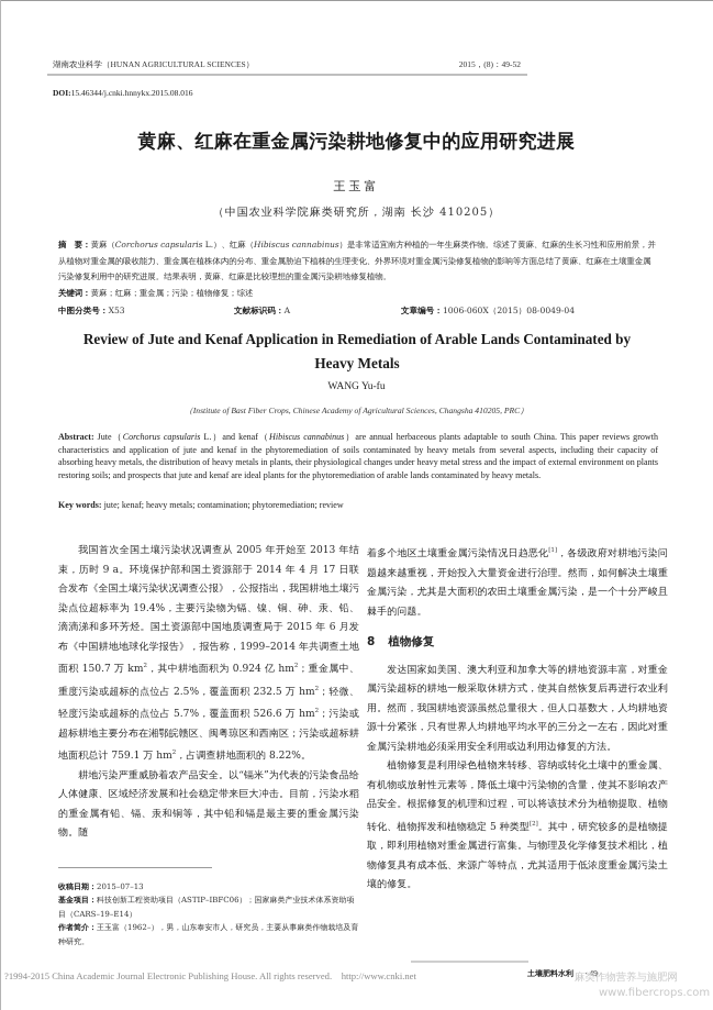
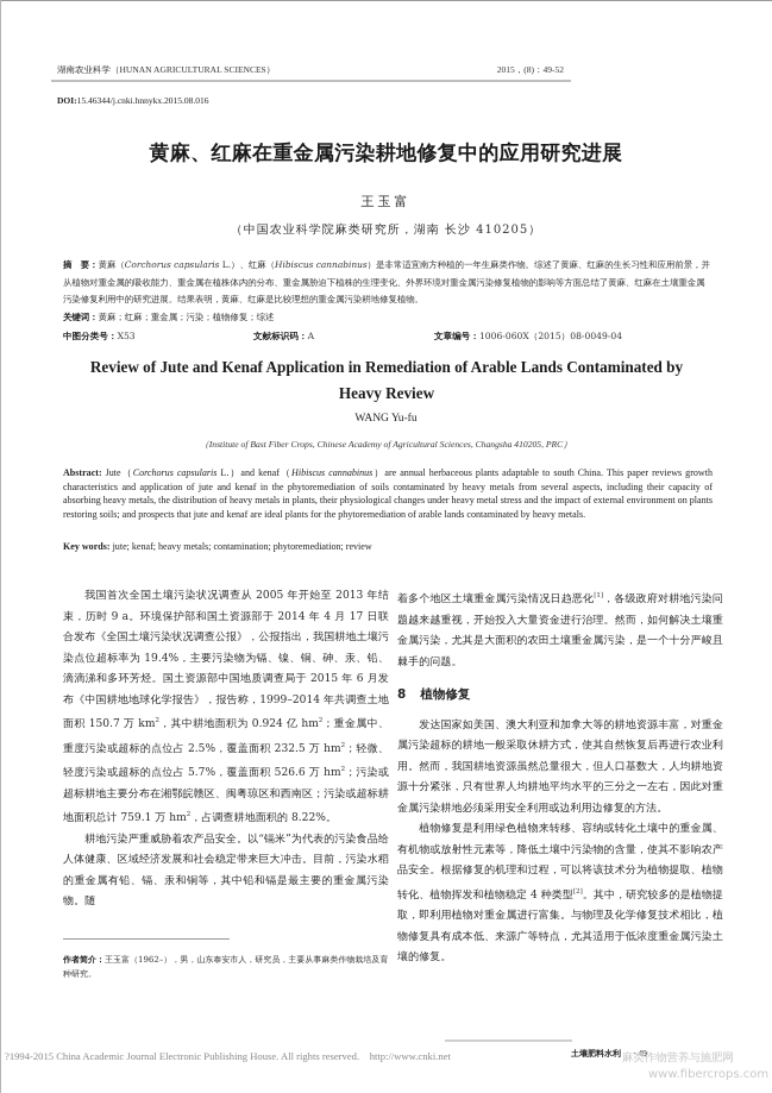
  湖南农业科学（HUNAN AGRICULTURAL SCIENCES）
  2015，(8)：49-52
  DOI:15.46344/j.cnki.hnnykx.2015.08.016
  黄麻、红麻在重金属污染耕地修复中的应用研究进展
  王玉富
  （中国农业科学院麻类研究所，湖南 长沙 410205）
  摘 要：黄麻（Corchorus capsularis L.）、红麻（Hibiscus cannabinus）是非常适宜南方种植的一年生麻类作物。综述了黄麻、红麻的生长习性和应用前景，并从植物对重金属的吸收能力、重金属在植株体内的分布、重金属胁迫下植株的生理变化、外界环境对重金属污染修复植物的影响等方面总结了黄麻、红麻在土壤重金属污染修复利用中的研究进展。结果表明，黄麻、红麻是比较理想的重金属污染耕地修复植物。
  关键词：黄麻；红麻；重金属；污染；植物修复；综述
  中图分类号：X53
  文献标识码：A
  文章编号：1006-060X（2015）08-0049-04
- Review of Jute and Kenaf Application in Remediation of Arable Lands Contaminated by Heavy Metals
+ Review of Jute and Kenaf Application in Remediation of Arable Lands Contaminated by Heavy Review
  WANG Yu-fu
  （Institute of Bast Fiber Crops, Chinese Academy of Agricultural Sciences, Changsha 410205, PRC）
  Abstract: Jute（Corchorus capsularis L.）and kenaf（Hibiscus cannabinus）are annual herbaceous plants adaptable to south China. This paper reviews growth characteristics and application of jute and kenaf in the phytoremediation of soils contaminated by heavy metals from several aspects, including their capacity of absorbing heavy metals, the distribution of heavy metals in plants, their physiological changes under heavy metal stress and the impact of external environment on plants restoring soils; and prospects that jute and kenaf are ideal plants for the phytoremediation of arable lands contaminated by heavy metals.
  Key words: jute; kenaf; heavy metals; contamination; phytoremediation; review
  我国首次全国土壤污染状况调查从 2005 年开始至 2013 年结束，历时 9 a。环境保护部和国土资源部于 2014 年 4 月 17 日联合发布《全国土壤污染状况调查公报》，公报指出，我国耕地土壤污染点位超标率为 19.4%，主要污染物为镉、镍、铜、砷、汞、铅、滴滴涕和多环芳烃。国土资源部中国地质调查局于 2015 年 6 月发布《中国耕地地球化学报告》，报告称，1999–2014 年共调查土地面积 150.7 万 km ，其中耕地面积为 0.924 亿 hm ；重金属中、重度污染或超标的点位占 2.5%，覆盖面积 232.5 万 hm ；轻微、轻度污染或超标的点位占 5.7%，覆盖面积 526.6 万 hm ；污染或超标耕地主要分布在湘鄂皖赣区、闽粤琼区和西南区；污染或超标耕地面积总计 759.1 万 hm ，占调查耕地面积的 8.22%。
  耕地污染严重威胁着农产品安全。以“镉米”为代表的污染食品给人体健康、区域经济发展和社会稳定带来巨大冲击。目前，污染水稻的重金属有铅、镉、汞和铜等，其中铅和镉是最主要的重金属污染物。随
  着多个地区土壤重金属污染情况日趋恶化 ，各级政府对耕地污染问题越来越重视，开始投入大量资金进行治理。然而，如何解决土壤重金属污染，尤其是大面积的农田土壤重金属污染，是一个十分严峻且棘手的问题。
  8 植物修复
  发达国家如美国、澳大利亚和加拿大等的耕地资源丰富，对重金属污染超标的耕地一般采取休耕方式，使其自然恢复后再进行农业利用。然而，我国耕地资源虽然总量很大，但人口基数大，人均耕地资源十分紧张，只有世界人均耕地平均水平的三分之一左右，因此对重金属污染耕地必须采用安全利用或边利用边修复的方法。
- 植物修复是利用绿色植物来转移、容纳或转化土壤中的重金属、有机物或放射性元素等，降低土壤中污染物的含量，使其不影响农产品安全。根据修复的机理和过程，可以将该技术分为植物提取、植物转化、植物挥发和植物稳定 5 种类型 。其中，研究较多的是植物提取，即利用植物对重金属进行富集。与物理及化学修复技术相比，植物修复具有成本低、来源广等特点，尤其适用于低浓度重金属污染土壤的修复。
+ 植物修复是利用绿色植物来转移、容纳或转化土壤中的重金属、有机物或放射性元素等，降低土壤中污染物的含量，使其不影响农产品安全。根据修复的机理和过程，可以将该技术分为植物提取、植物转化、植物挥发和植物稳定 4 种类型 。其中，研究较多的是植物提取，即利用植物对重金属进行富集。与物理及化学修复技术相比，植物修复具有成本低、来源广等特点，尤其适用于低浓度重金属污染土壤的修复。
- 收稿日期：2015–07–13
- 基金项目：科技创新工程资助项目（ASTIP–IBFC06）；国家麻类产业技术体系资助项目（CARS–19–E14）
  作者简介：王玉富（1962–），男，山东泰安市人，研究员，主要从事麻类作物栽培及育种研究。
  ?1994-2015 China Academic Journal Electronic Publishing House. All rights reserved. http://www.cnki.net
  土壤肥料水利
  · 49 ·
  麻类作物营养与施肥网
  www.fibercrops.com
